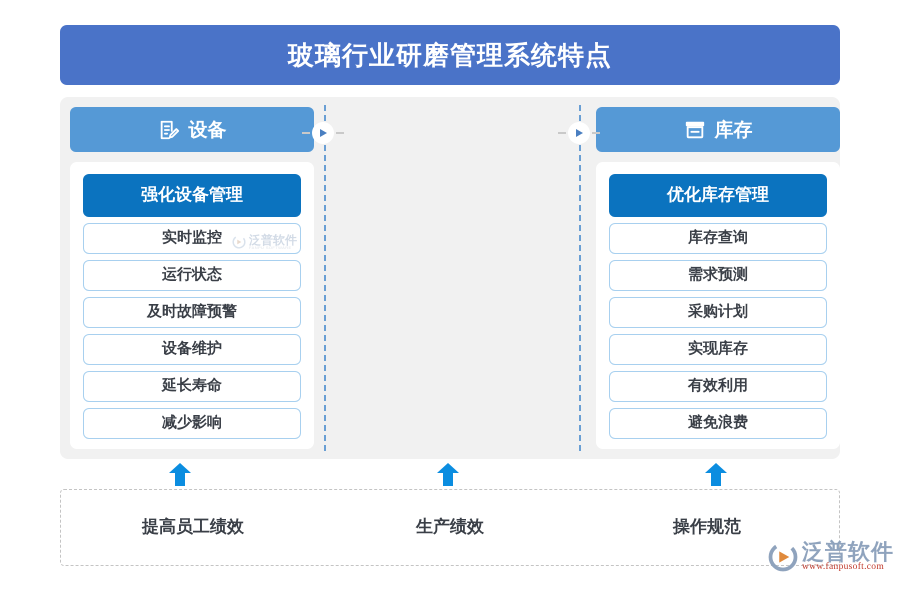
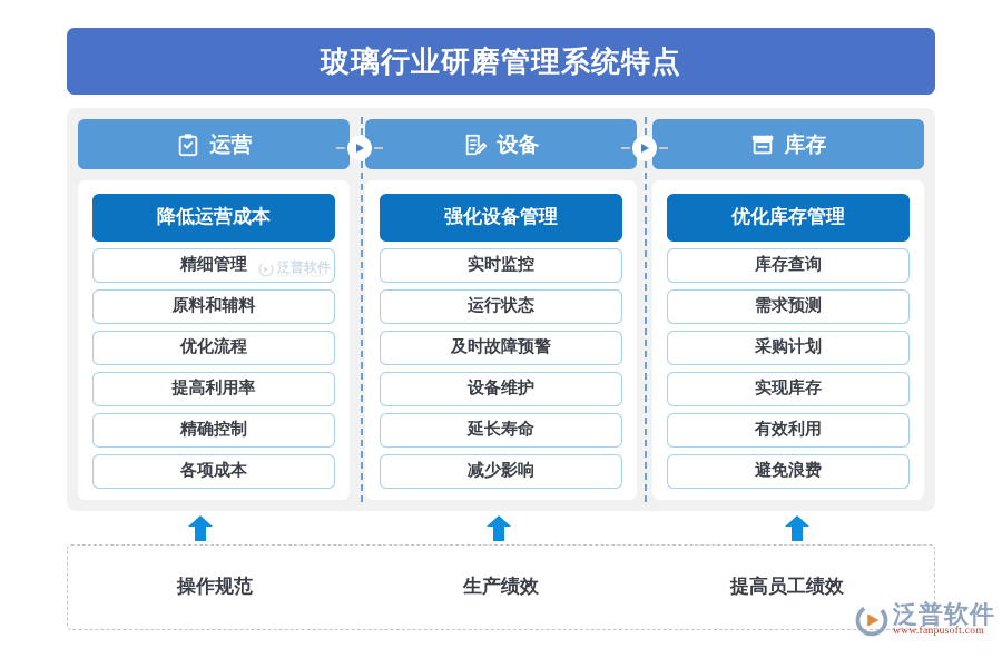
  玻璃行业研磨管理系统特点
+ 运营
+ 降低运营成本
+ 精细管理
+ 原料和辅料
+ 优化流程
+ 提高利用率
+ 精确控制
+ 各项成本
  设备
  强化设备管理
  实时监控
  运行状态
  及时故障预警
  设备维护
  延长寿命
  减少影响
  库存
  优化库存管理
  库存查询
  需求预测
  采购计划
  实现库存
  有效利用
  避免浪费
  泛普软件
- 提高员工绩效
+ 操作规范
  生产绩效
- 操作规范
+ 提高员工绩效
  泛普软件
  www.fanpusoft.com
